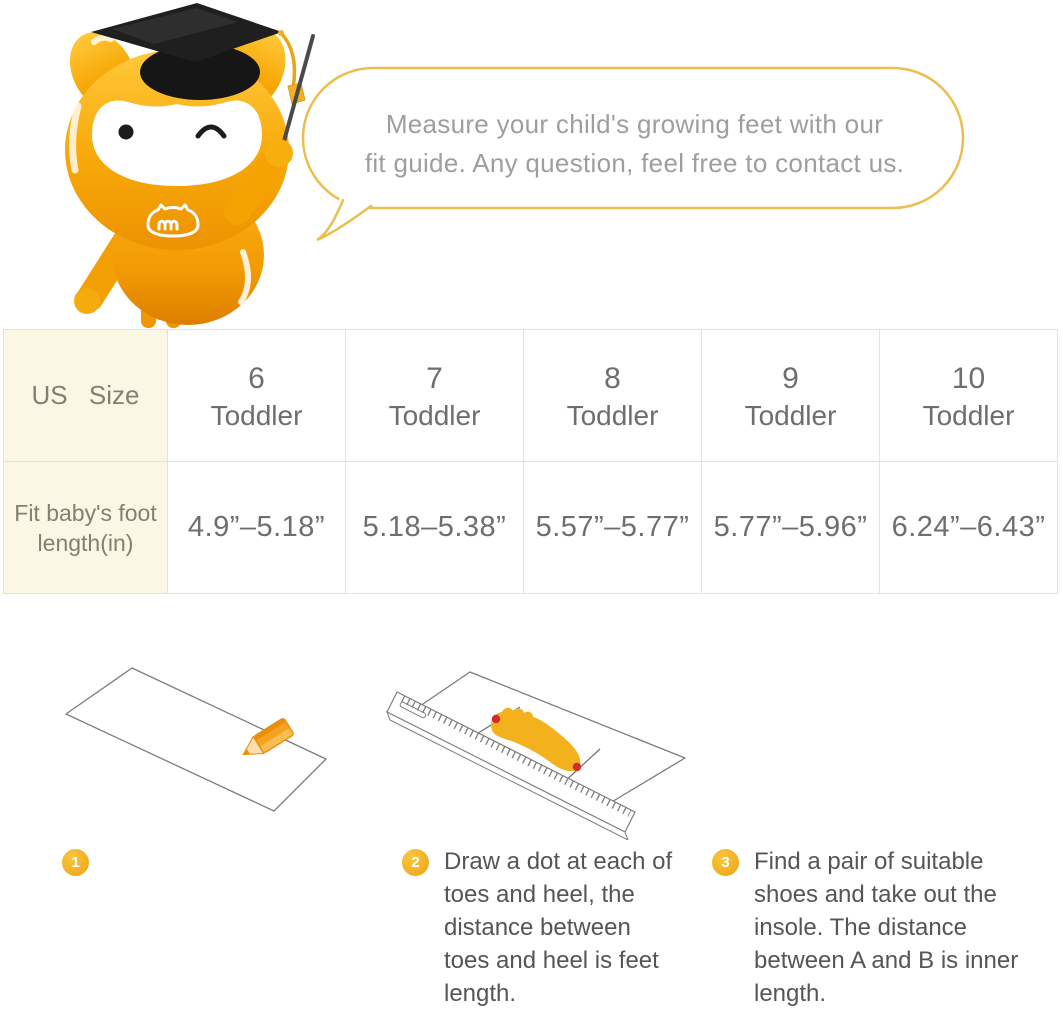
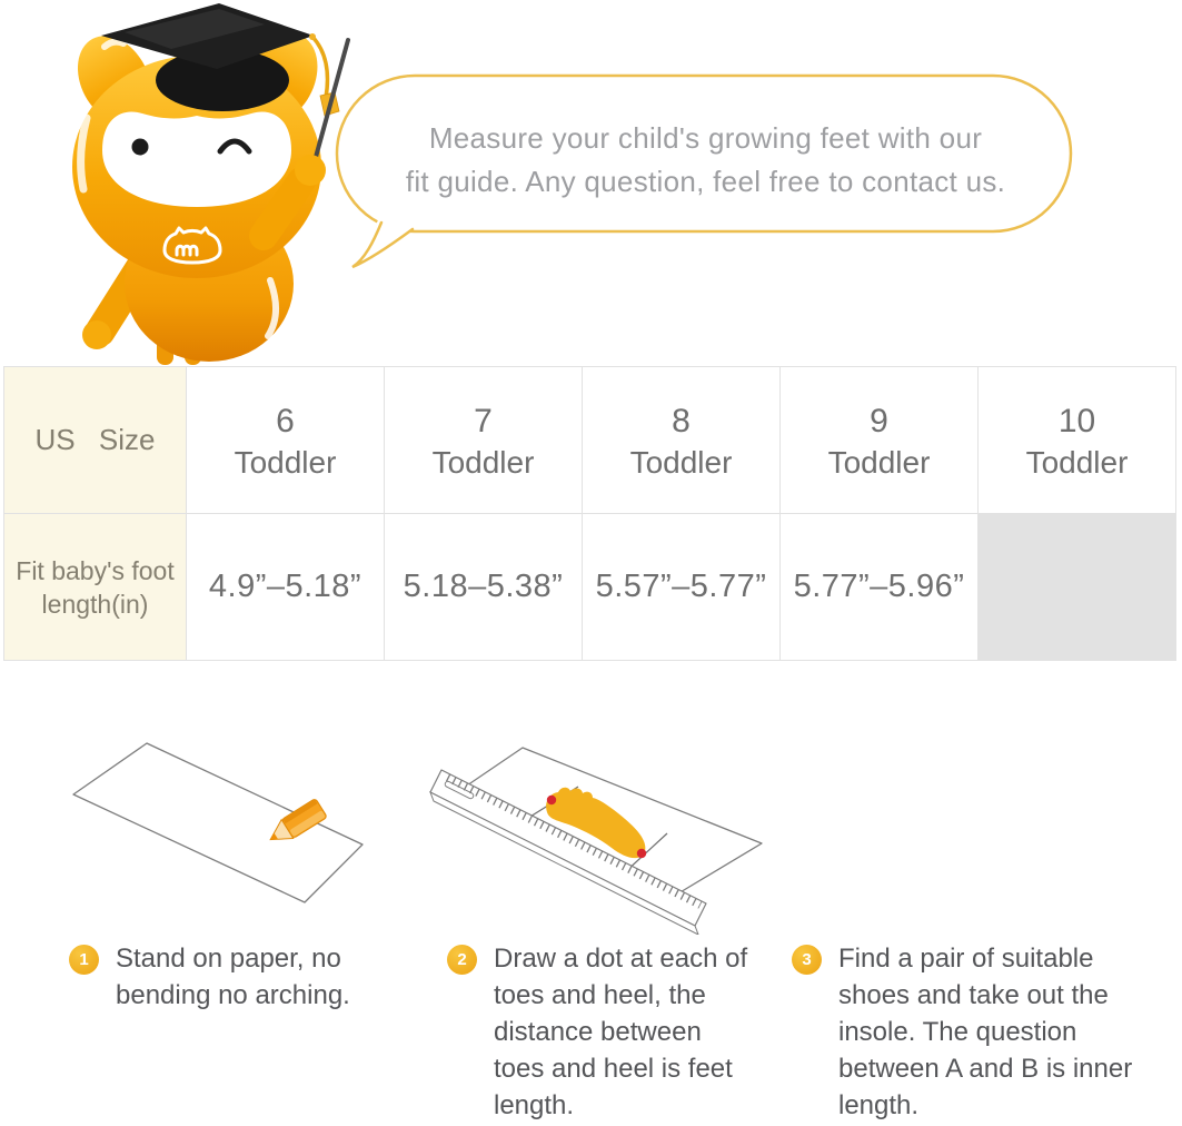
  Measure your child's growing feet with our
  fit guide. Any question, feel free to contact us.
  US Size
  6
  Toddler
  7
  Toddler
  8
  Toddler
  9
  Toddler
  10
  Toddler
  Fit baby's foot length(in)
  4.9”–5.18”
  5.18–5.38”
  5.57”–5.77”
  5.77”–5.96”
- 6.24”–6.43”
  1
+ Stand on paper, no bending no arching.
  2
  Draw a dot at each of toes and heel, the distance between toes and heel is feet length.
  3
- Find a pair of suitable shoes and take out the insole. The distance between A and B is inner length.
+ Find a pair of suitable shoes and take out the insole. The question between A and B is inner length.
